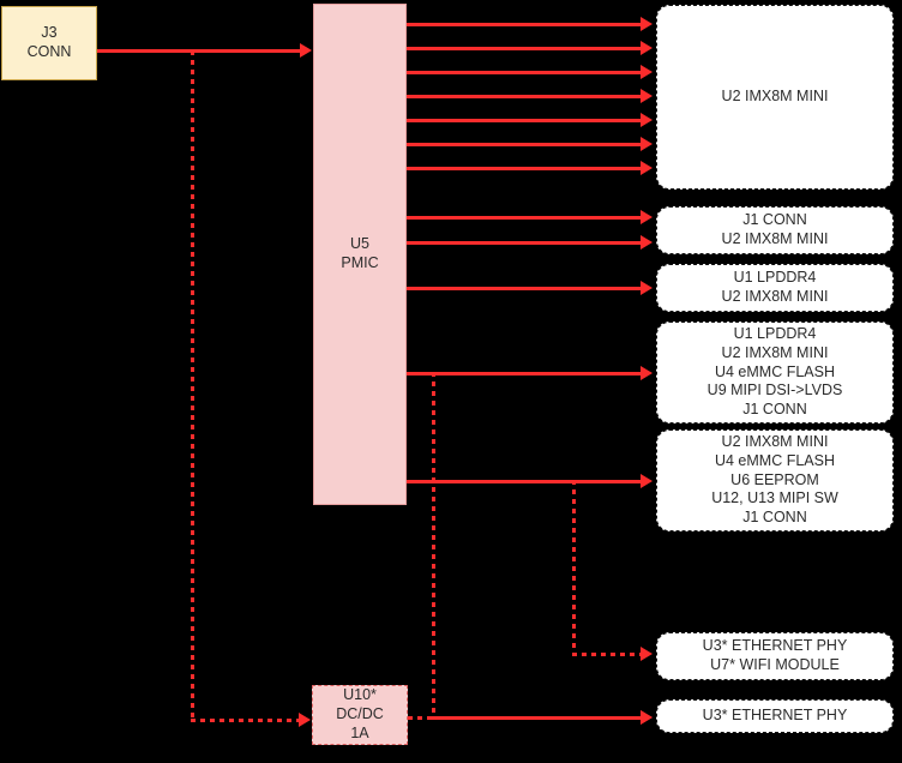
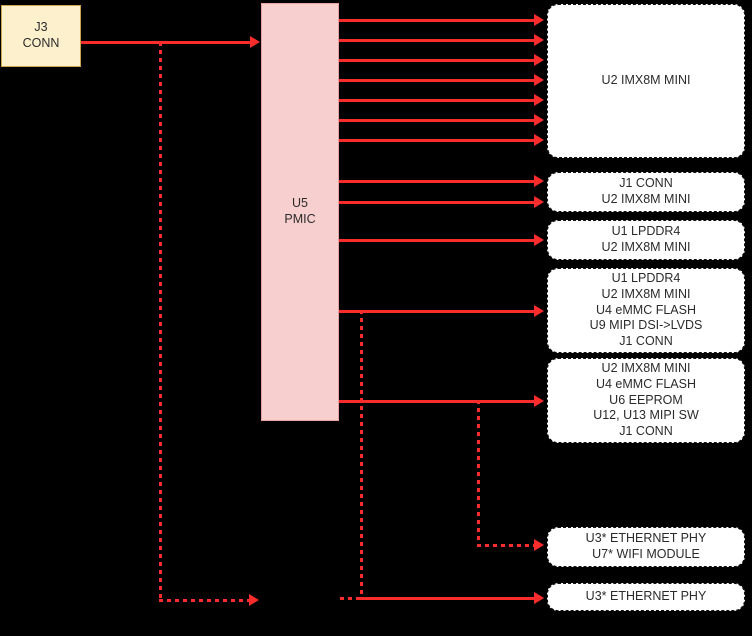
  J3
  CONN
  U5
  PMIC
- U10*
- DC/DC
- 1A
  U2 IMX8M MINI
  J1 CONN
  U2 IMX8M MINI
  U1 LPDDR4
  U2 IMX8M MINI
  U1 LPDDR4
  U2 IMX8M MINI
  U4 eMMC FLASH
  U9 MIPI DSI->LVDS
  J1 CONN
  U2 IMX8M MINI
  U4 eMMC FLASH
  U6 EEPROM
  U12, U13 MIPI SW
  J1 CONN
  U3* ETHERNET PHY
  U7* WIFI MODULE
  U3* ETHERNET PHY
